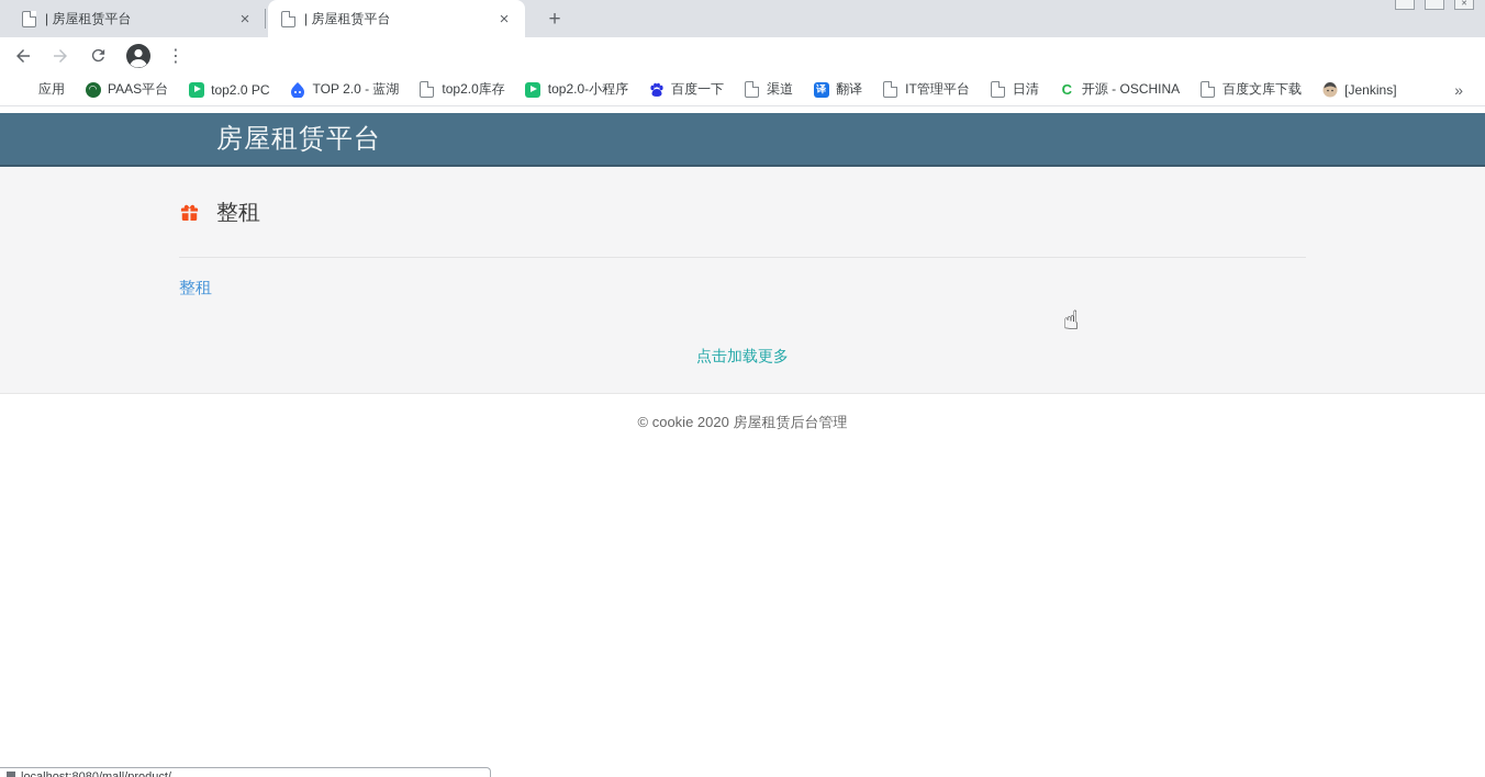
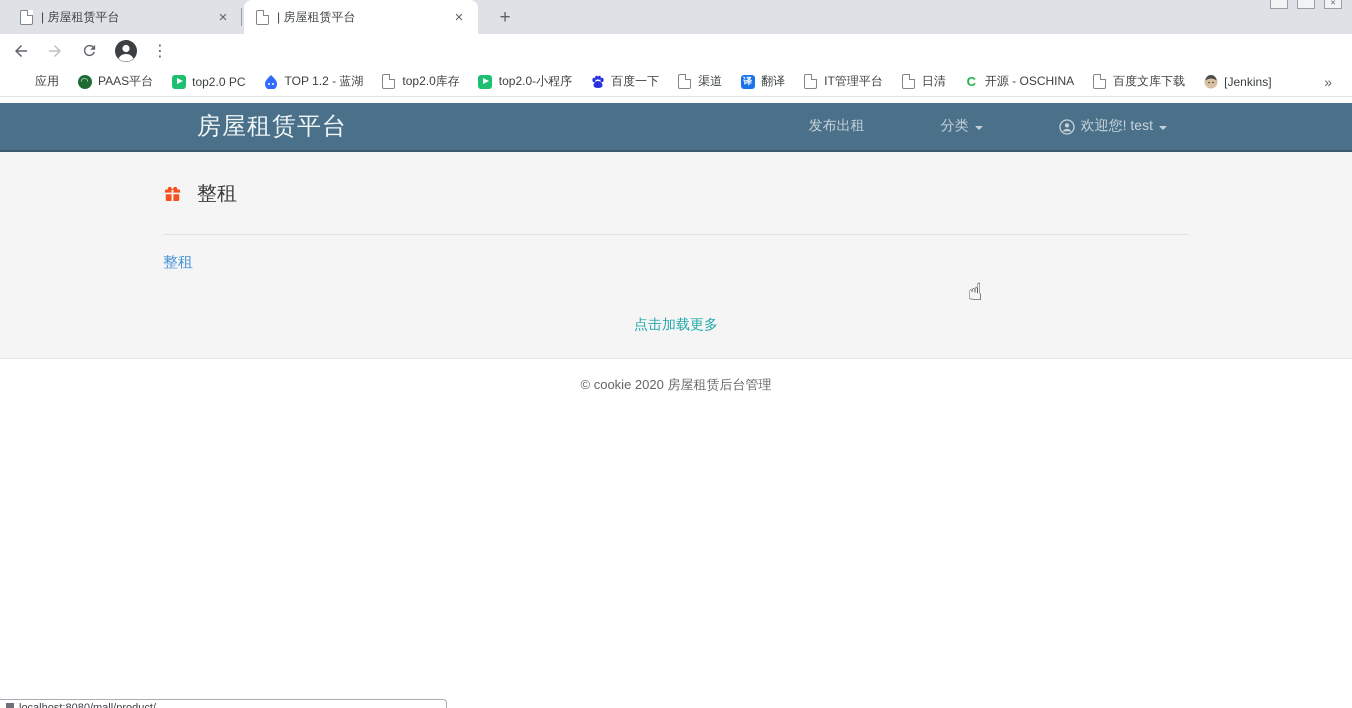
  | 房屋租赁平台
  ×
  | 房屋租赁平台
  ×
  +
  ⋮
  应用
  ◠
  PAAS平台
  top2.0 PC
- TOP 2.0 - 蓝湖
+ TOP 1.2 - 蓝湖
  top2.0库存
  top2.0-小程序
  百度一下
  渠道
  译
  翻译
  IT管理平台
  日清
  C
  开源 - OSCHINA
  百度文库下载
  [Jenkins]
  »
  房屋租赁平台
+ 发布出租
+ 分类
+ 欢迎您! test
  整租
  整租
  点击加载更多
  © cookie 2020 房屋租赁后台管理
  ☝
